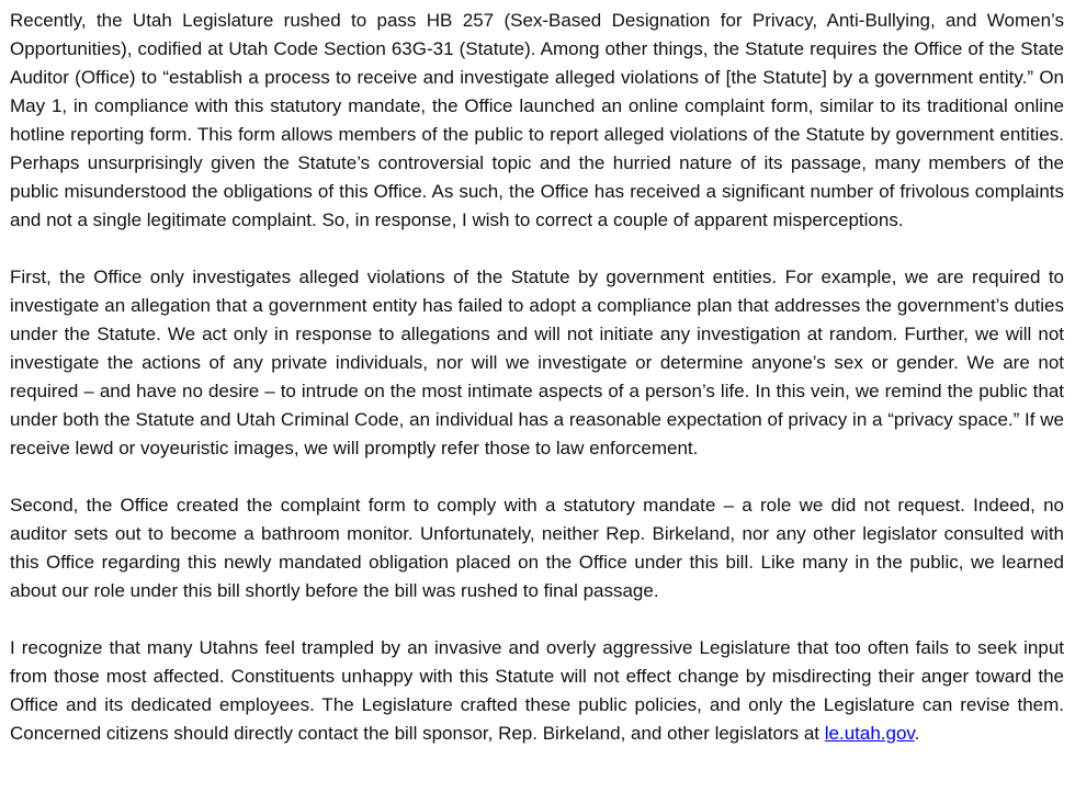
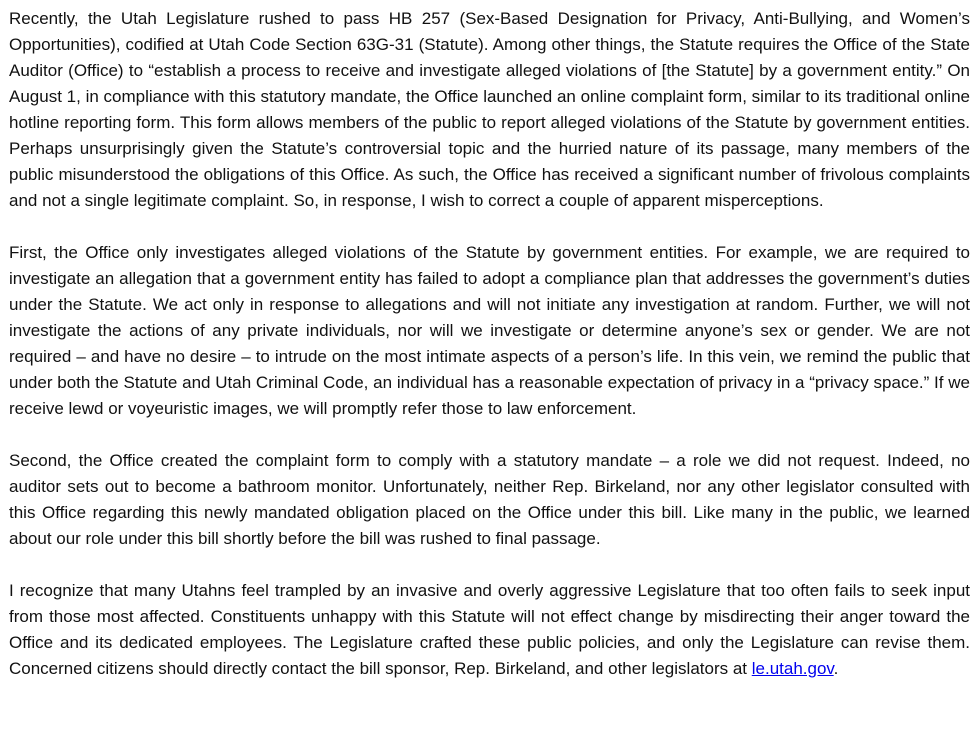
- Recently, the Utah Legislature rushed to pass HB 257 (Sex-Based Designation for Privacy, Anti-Bullying, and Women’s Opportunities), codified at Utah Code Section 63G-31 (Statute). Among other things, the Statute requires the Office of the State Auditor (Office) to “establish a process to receive and investigate alleged violations of [the Statute] by a government entity.” On May 1, in compliance with this statutory mandate, the Office launched an online complaint form, similar to its traditional online hotline reporting form. This form allows members of the public to report alleged violations of the Statute by government entities. Perhaps unsurprisingly given the Statute’s controversial topic and the hurried nature of its passage, many members of the public misunderstood the obligations of this Office. As such, the Office has received a significant number of frivolous complaints and not a single legitimate complaint. So, in response, I wish to correct a couple of apparent misperceptions.
+ Recently, the Utah Legislature rushed to pass HB 257 (Sex-Based Designation for Privacy, Anti-Bullying, and Women’s Opportunities), codified at Utah Code Section 63G-31 (Statute). Among other things, the Statute requires the Office of the State Auditor (Office) to “establish a process to receive and investigate alleged violations of [the Statute] by a government entity.” On August 1, in compliance with this statutory mandate, the Office launched an online complaint form, similar to its traditional online hotline reporting form. This form allows members of the public to report alleged violations of the Statute by government entities. Perhaps unsurprisingly given the Statute’s controversial topic and the hurried nature of its passage, many members of the public misunderstood the obligations of this Office. As such, the Office has received a significant number of frivolous complaints and not a single legitimate complaint. So, in response, I wish to correct a couple of apparent misperceptions.
  First, the Office only investigates alleged violations of the Statute by government entities. For example, we are required to investigate an allegation that a government entity has failed to adopt a compliance plan that addresses the government’s duties under the Statute. We act only in response to allegations and will not initiate any investigation at random. Further, we will not investigate the actions of any private individuals, nor will we investigate or determine anyone’s sex or gender. We are not required – and have no desire – to intrude on the most intimate aspects of a person’s life. In this vein, we remind the public that under both the Statute and Utah Criminal Code, an individual has a reasonable expectation of privacy in a “privacy space.” If we receive lewd or voyeuristic images, we will promptly refer those to law enforcement.
  Second, the Office created the complaint form to comply with a statutory mandate – a role we did not request. Indeed, no auditor sets out to become a bathroom monitor. Unfortunately, neither Rep. Birkeland, nor any other legislator consulted with this Office regarding this newly mandated obligation placed on the Office under this bill. Like many in the public, we learned about our role under this bill shortly before the bill was rushed to final passage.
  I recognize that many Utahns feel trampled by an invasive and overly aggressive Legislature that too often fails to seek input from those most affected. Constituents unhappy with this Statute will not effect change by misdirecting their anger toward the Office and its dedicated employees. The Legislature crafted these public policies, and only the Legislature can revise them. Concerned citizens should directly contact the bill sponsor, Rep. Birkeland, and other legislators at le.utah.gov.
